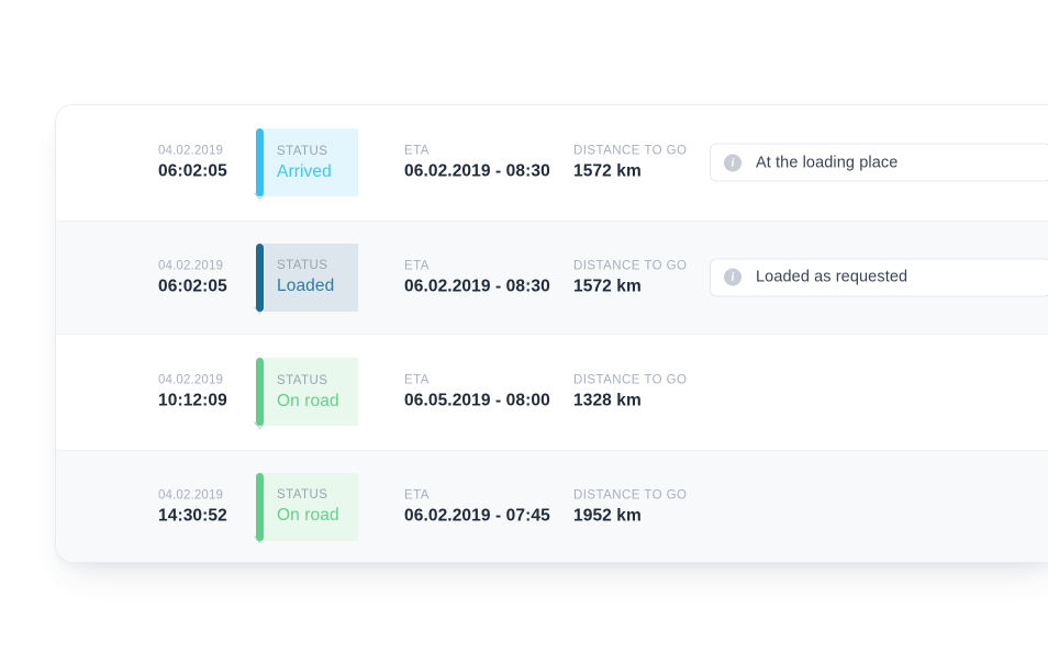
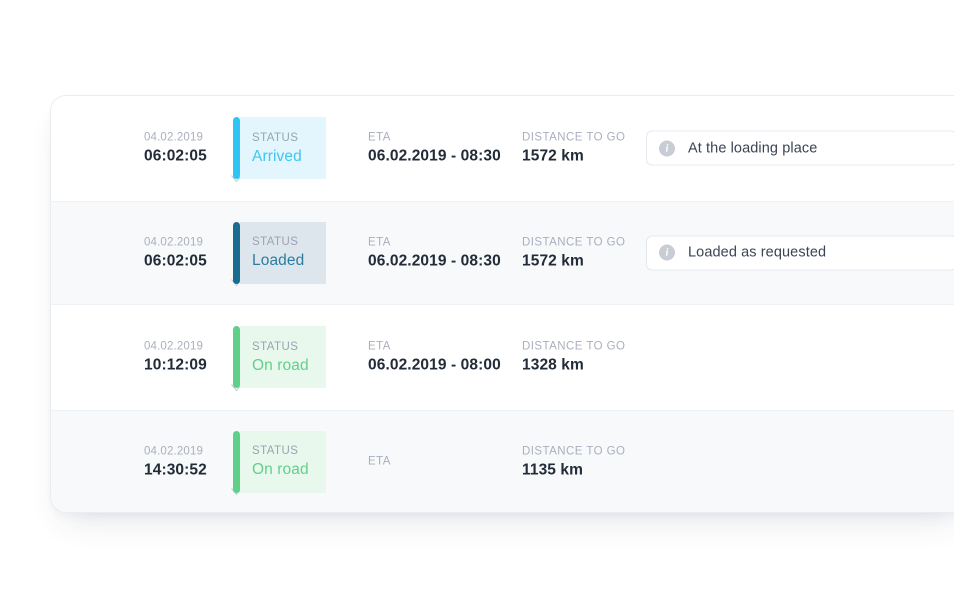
  04.02.2019
  06:02:05
  STATUS
  Arrived
  ETA
  06.02.2019 - 08:30
  DISTANCE TO GO
  1572 km
  i
  At the loading place
  04.02.2019
  06:02:05
  STATUS
  Loaded
  ETA
  06.02.2019 - 08:30
  DISTANCE TO GO
  1572 km
  i
  Loaded as requested
  04.02.2019
  10:12:09
  STATUS
  On road
  ETA
- 06.05.2019 - 08:00
+ 06.02.2019 - 08:00
  DISTANCE TO GO
  1328 km
  04.02.2019
  14:30:52
  STATUS
  On road
  ETA
- 06.02.2019 - 07:45
  DISTANCE TO GO
- 1952 km
+ 1135 km
